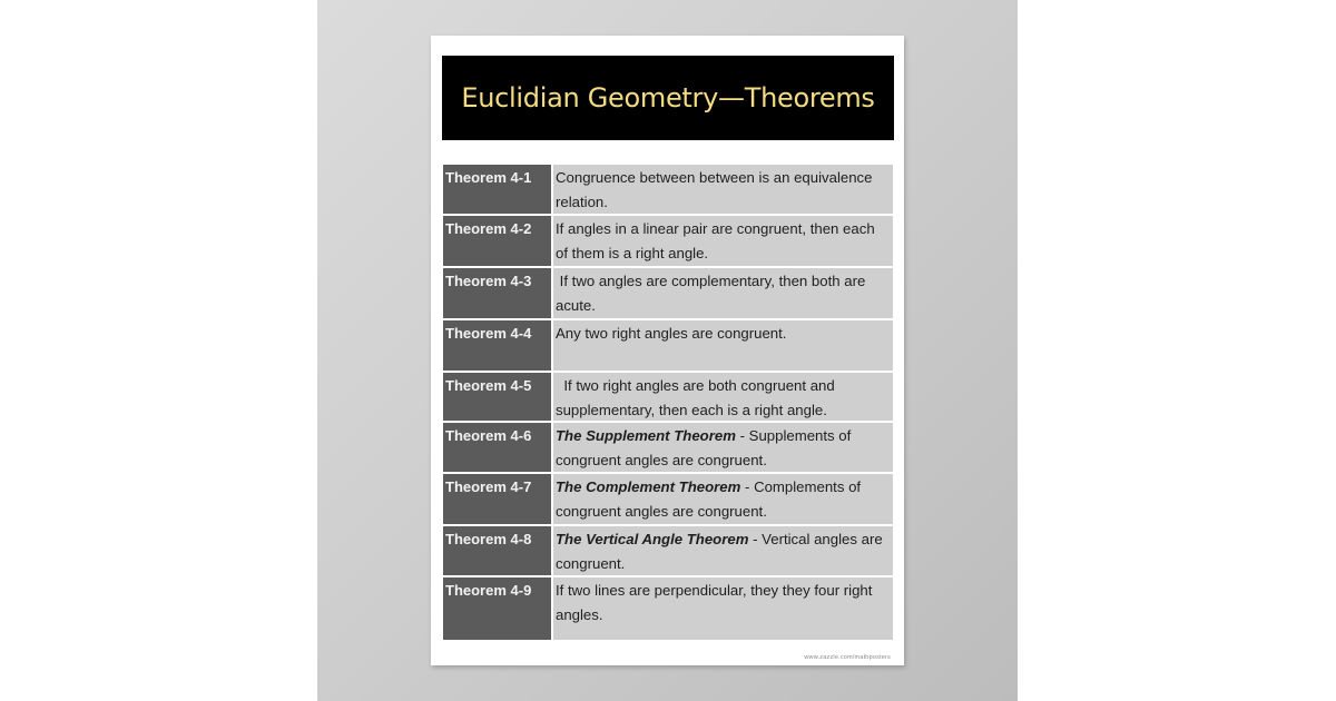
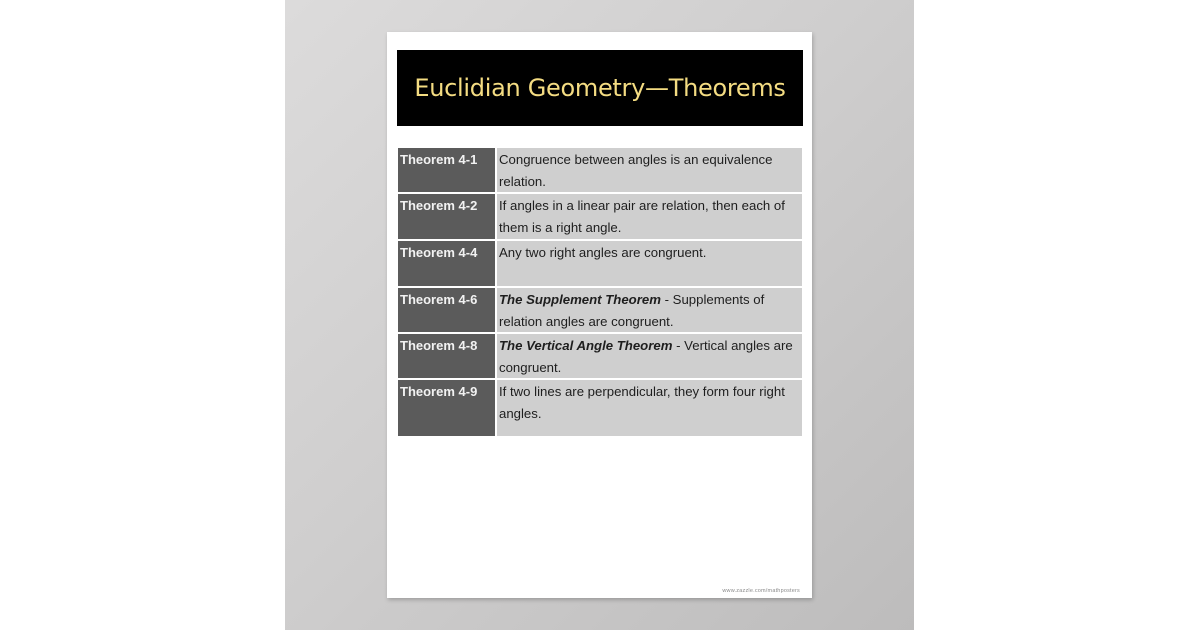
  Euclidian Geometry—Theorems
  Theorem 4-1
- Congruence between between is an equivalence relation.
+ Congruence between angles is an equivalence relation.
  Theorem 4-2
- If angles in a linear pair are congruent, then each of them is a right angle.
+ If angles in a linear pair are relation, then each of them is a right angle.
- Theorem 4-3
- If two angles are complementary, then both are acute.
  Theorem 4-4
  Any two right angles are congruent.
- Theorem 4-5
- If two right angles are both congruent and supplementary, then each is a right angle.
  Theorem 4-6
- The Supplement Theorem - Supplements of congruent angles are congruent.
+ The Supplement Theorem - Supplements of relation angles are congruent.
- Theorem 4-7
- The Complement Theorem - Complements of congruent angles are congruent.
  Theorem 4-8
  The Vertical Angle Theorem - Vertical angles are congruent.
  Theorem 4-9
- If two lines are perpendicular, they they four right angles.
+ If two lines are perpendicular, they form four right angles.
